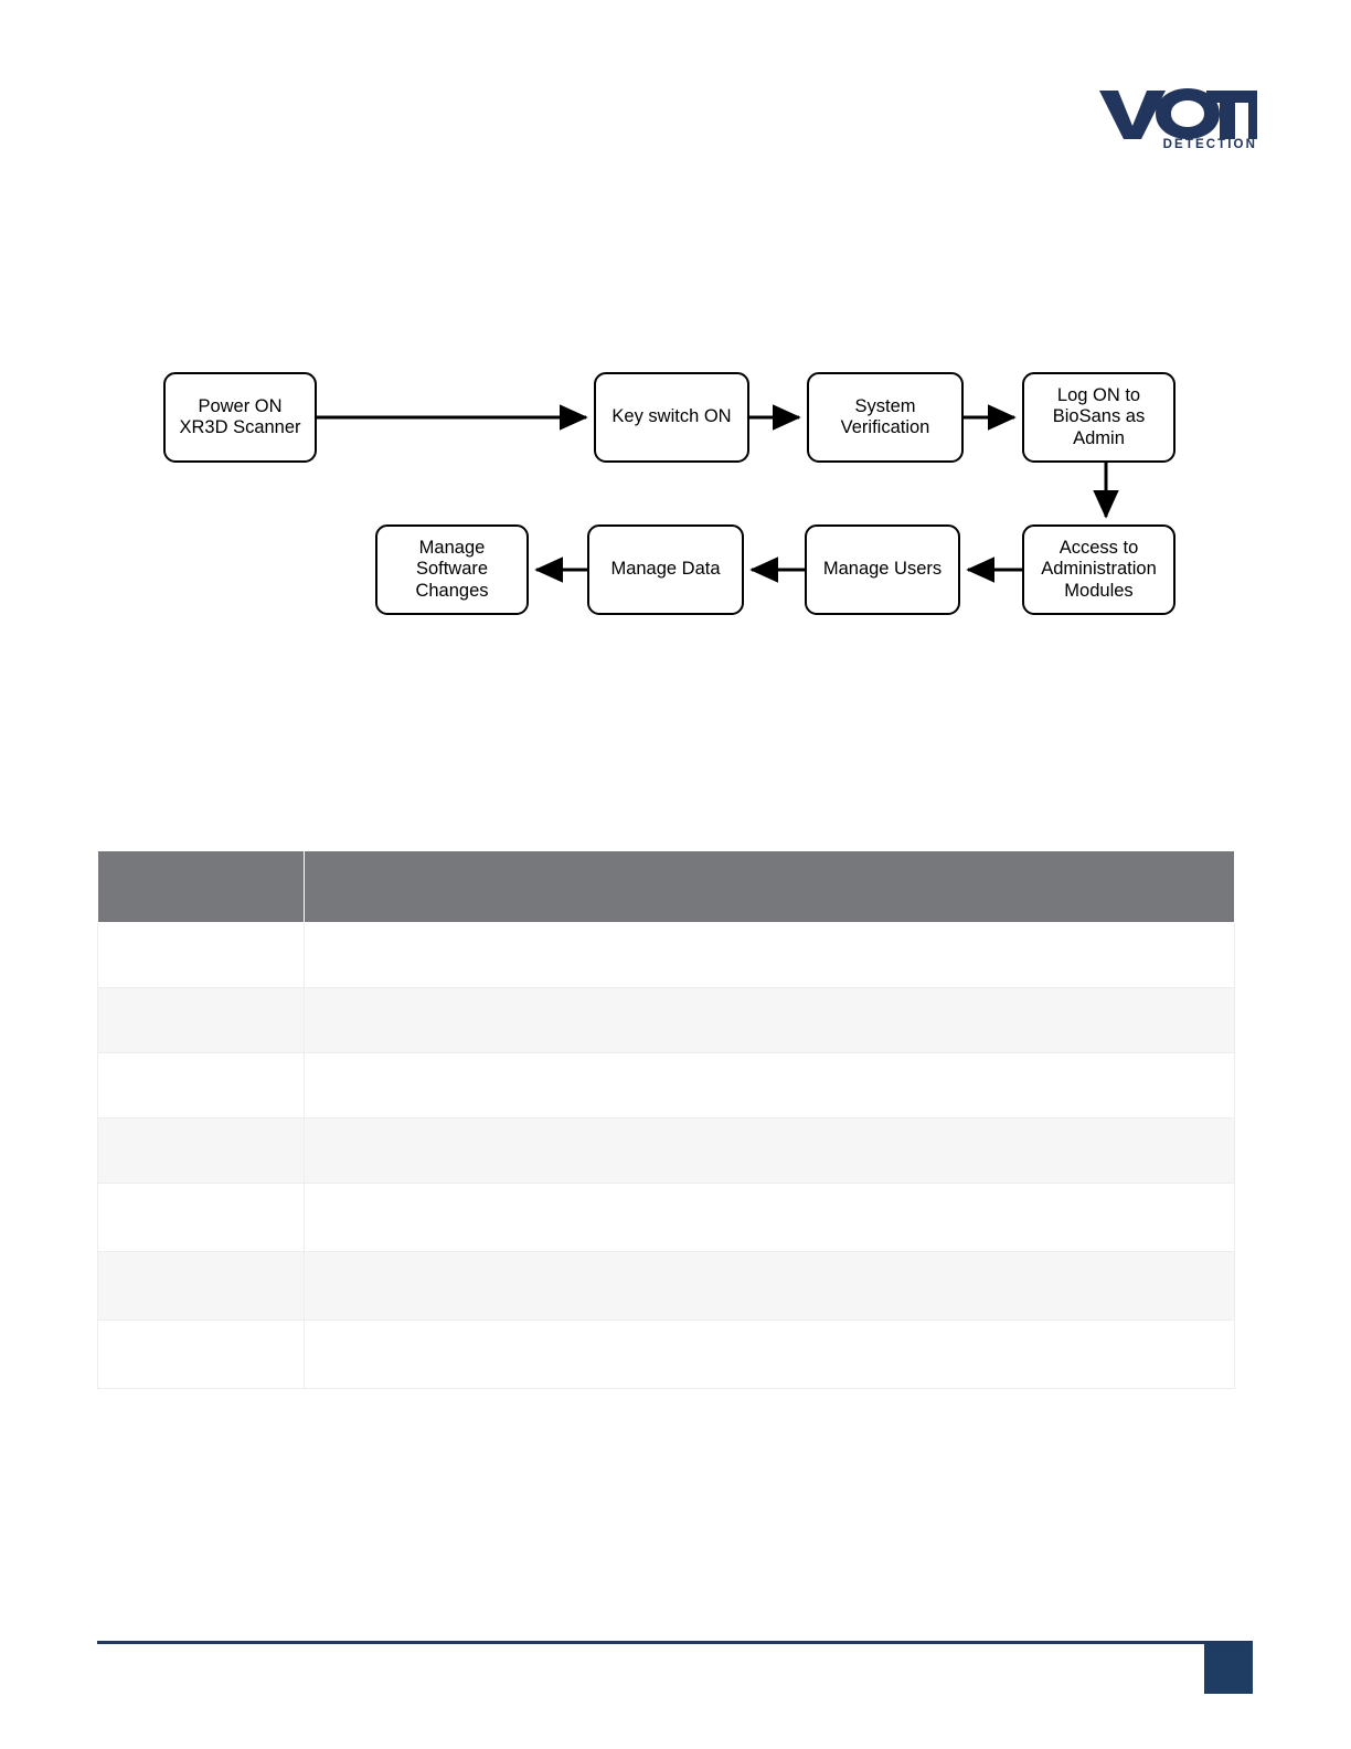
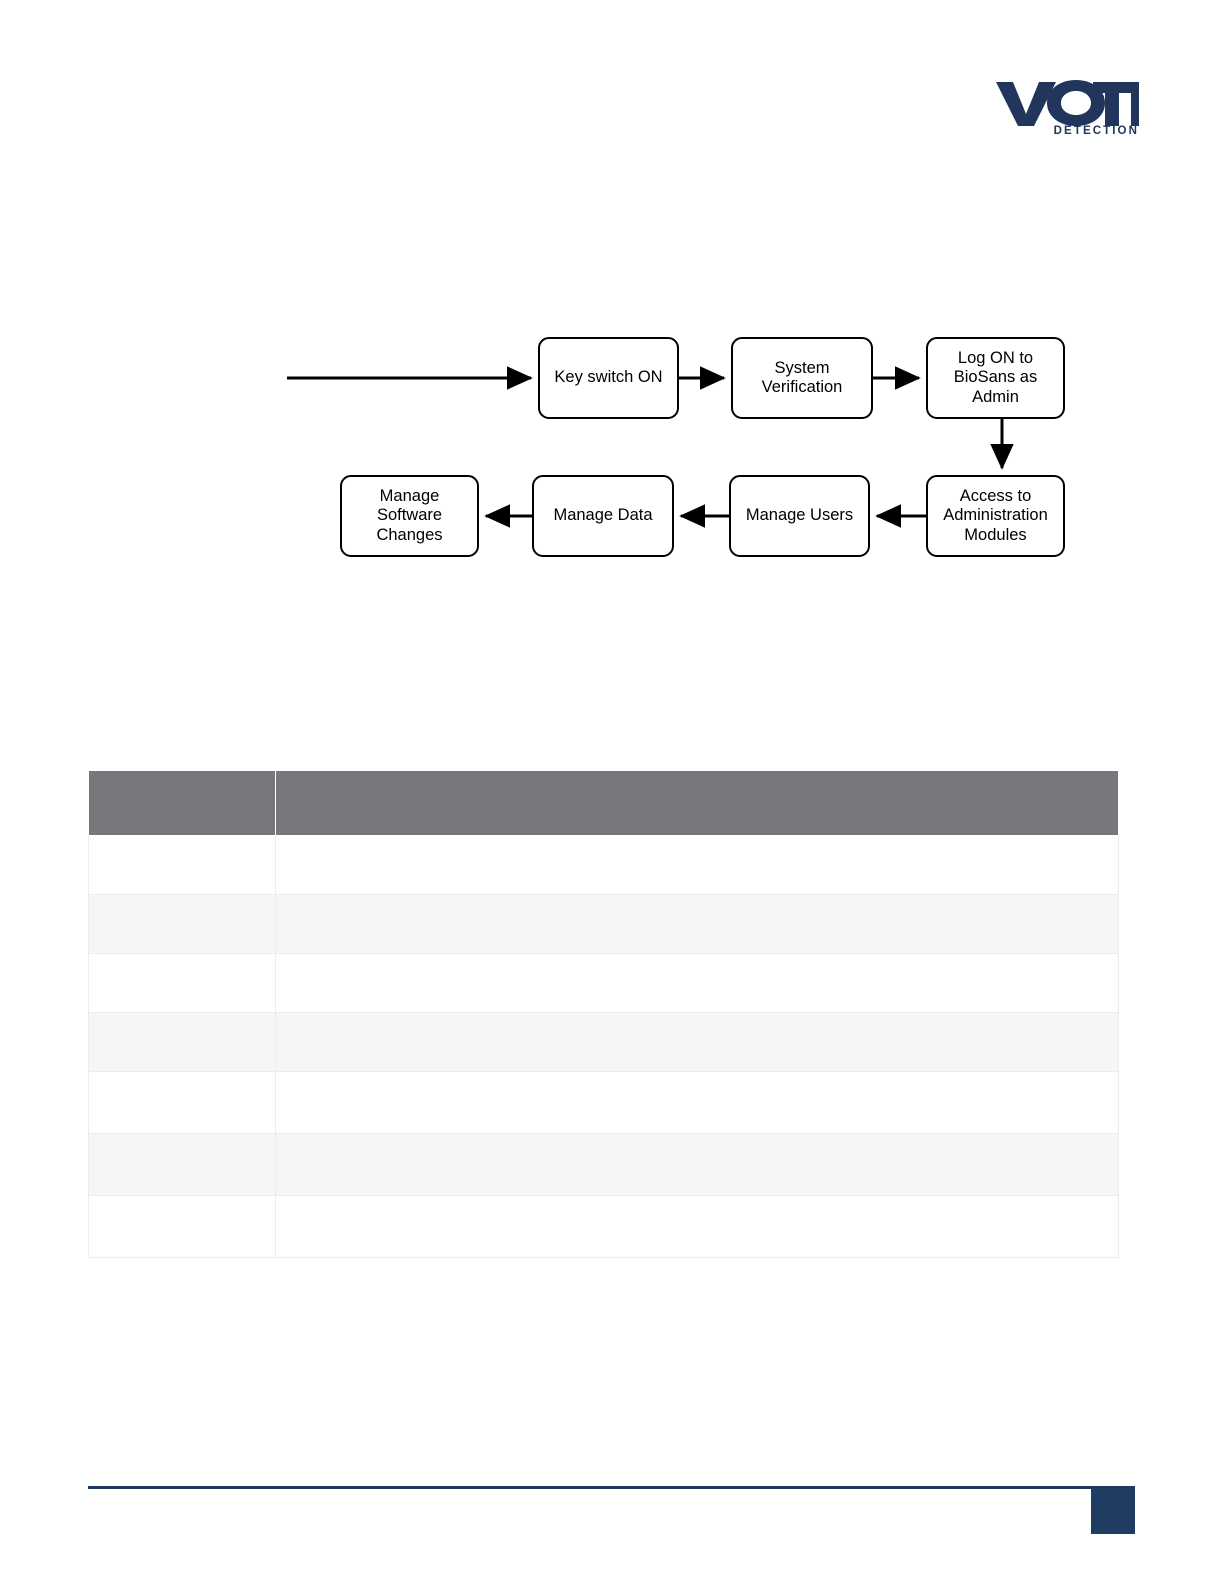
  DETECTION
- Power ON
- XR3D Scanner
  Key switch ON
  System
  Verification
  Log ON to
  BioSans as
  Admin
  Access to
  Administration
  Modules
  Manage Users
  Manage Data
  Manage
  Software
  Changes
